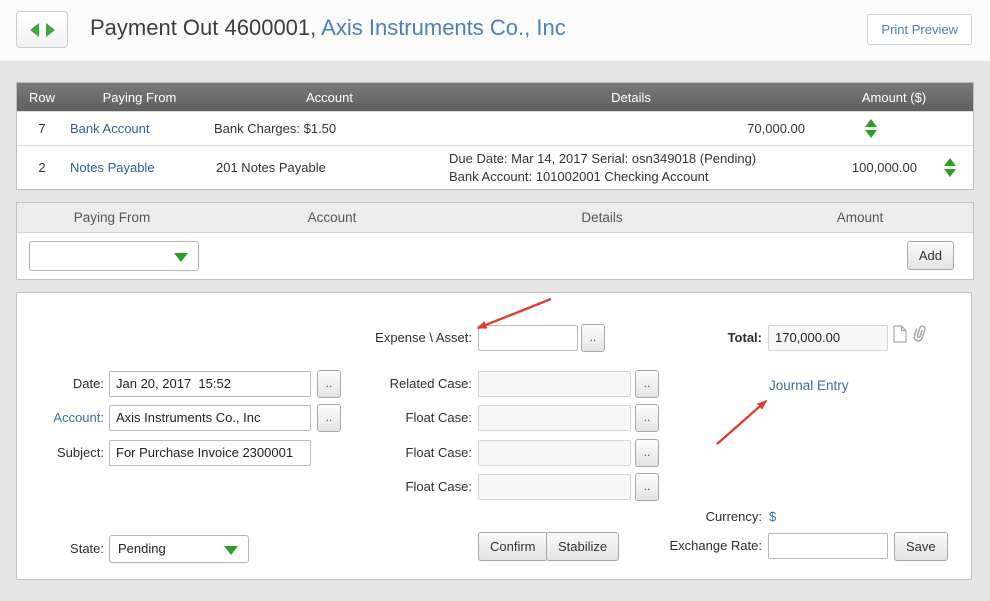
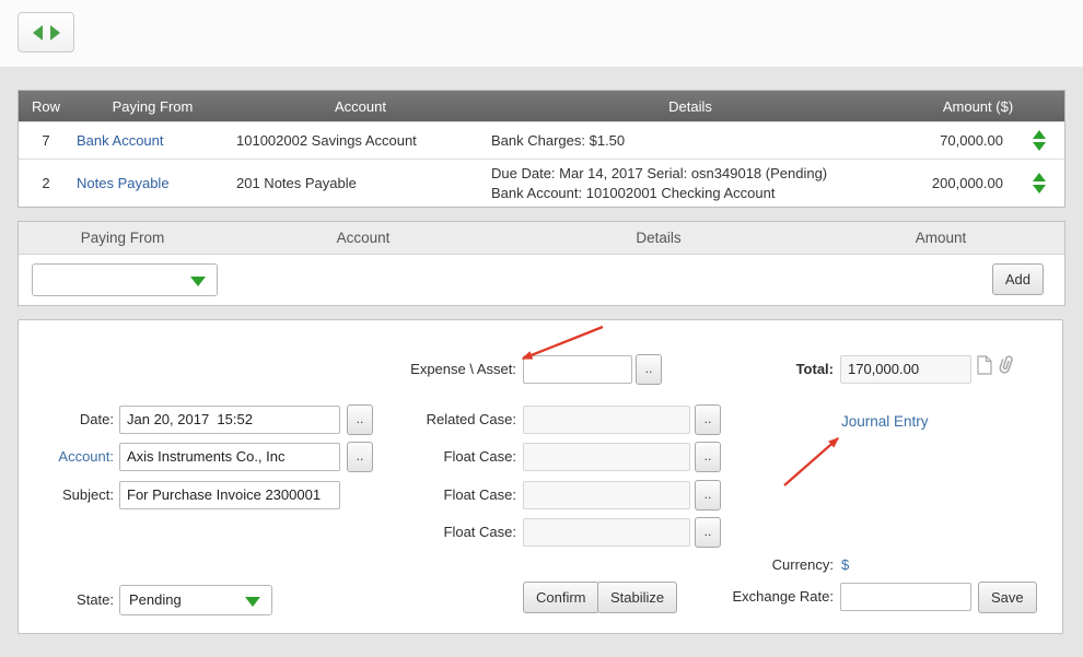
- Payment Out 4600001, Axis Instruments Co., Inc
- Print Preview
  Row
  Paying From
  Account
  Details
  Amount ($)
  7
  Bank Account
+ 101002002 Savings Account
  Bank Charges: $1.50
  70,000.00
  2
  Notes Payable
  201 Notes Payable
  Due Date: Mar 14, 2017 Serial: osn349018 (Pending)
  Bank Account: 101002001 Checking Account
- 100,000.00
+ 200,000.00
  Paying From
  Account
  Details
  Amount
  Add
  Expense \ Asset:
  ..
  Related Case:
  ..
  Float Case:
  ..
  Float Case:
  ..
  Float Case:
  ..
  Date:
  Jan 20, 2017 15:52
  ..
  Account:
  Axis Instruments Co., Inc
  ..
  Subject:
  For Purchase Invoice 2300001
  State:
  Pending
  Confirm
  Stabilize
  Total:
  170,000.00
  Journal Entry
  Currency:
  $
  Exchange Rate:
  Save
